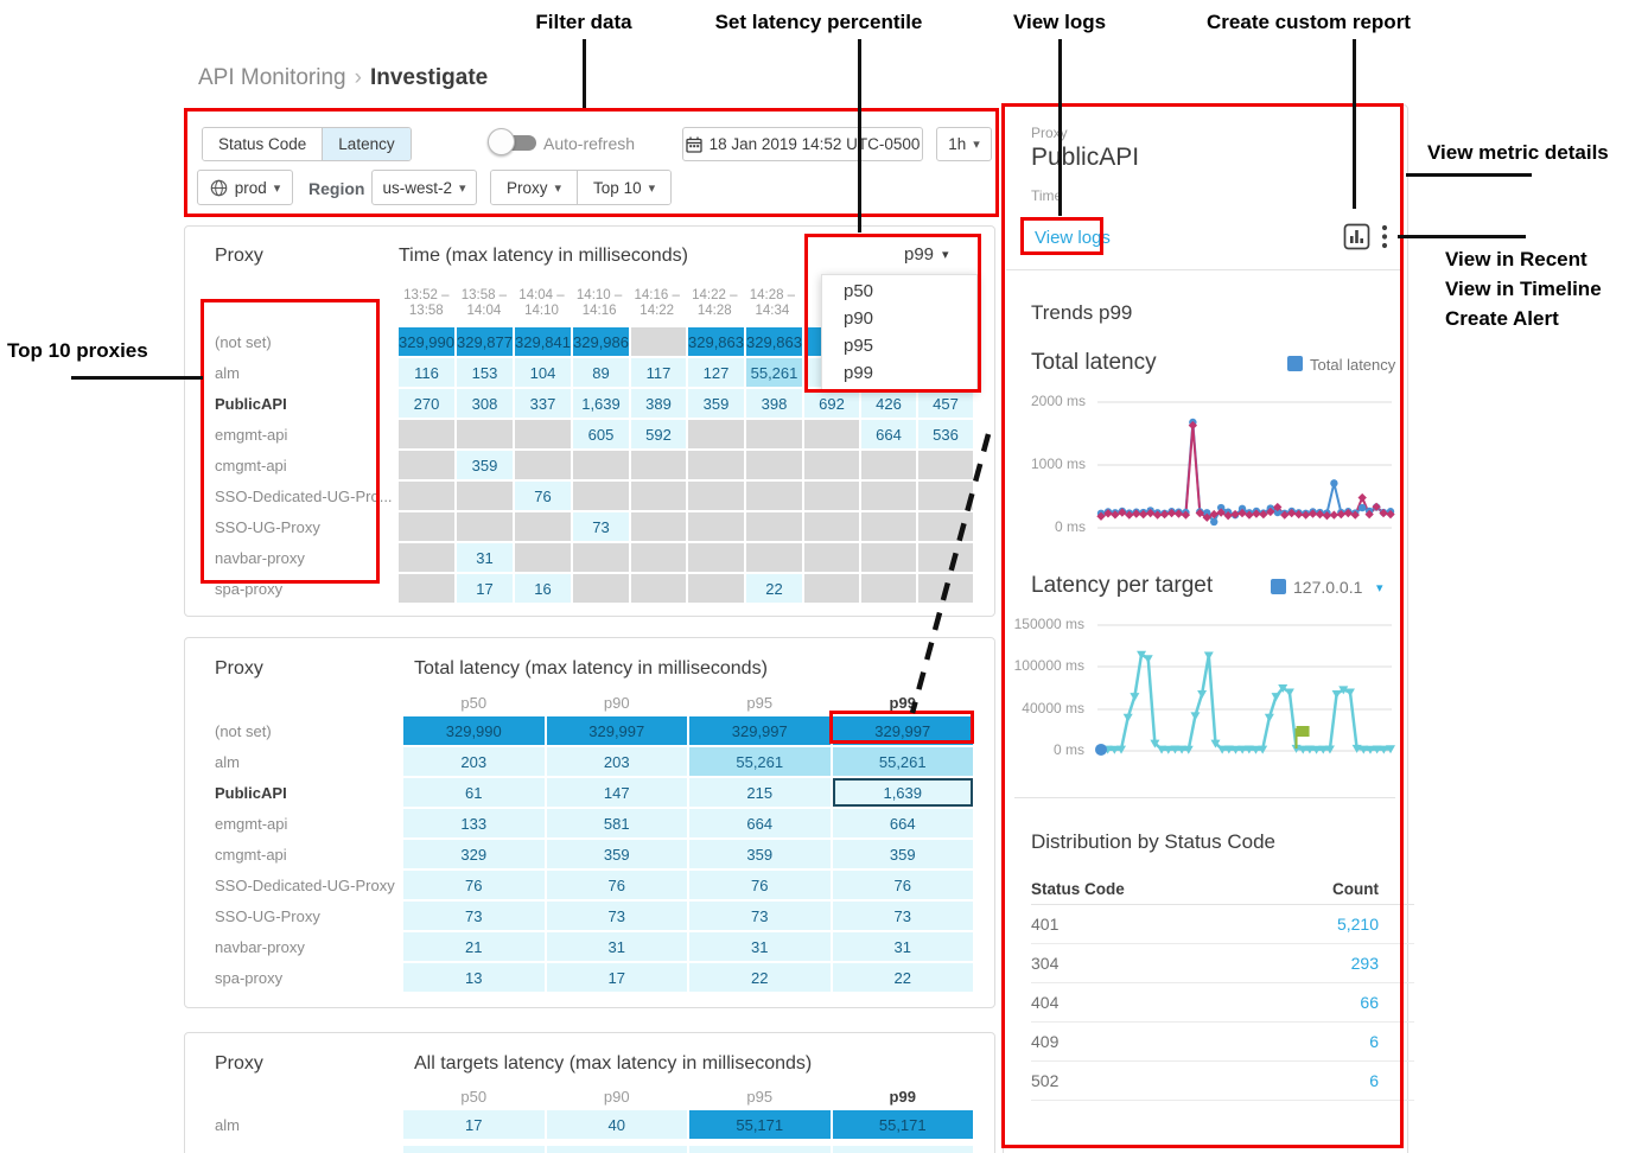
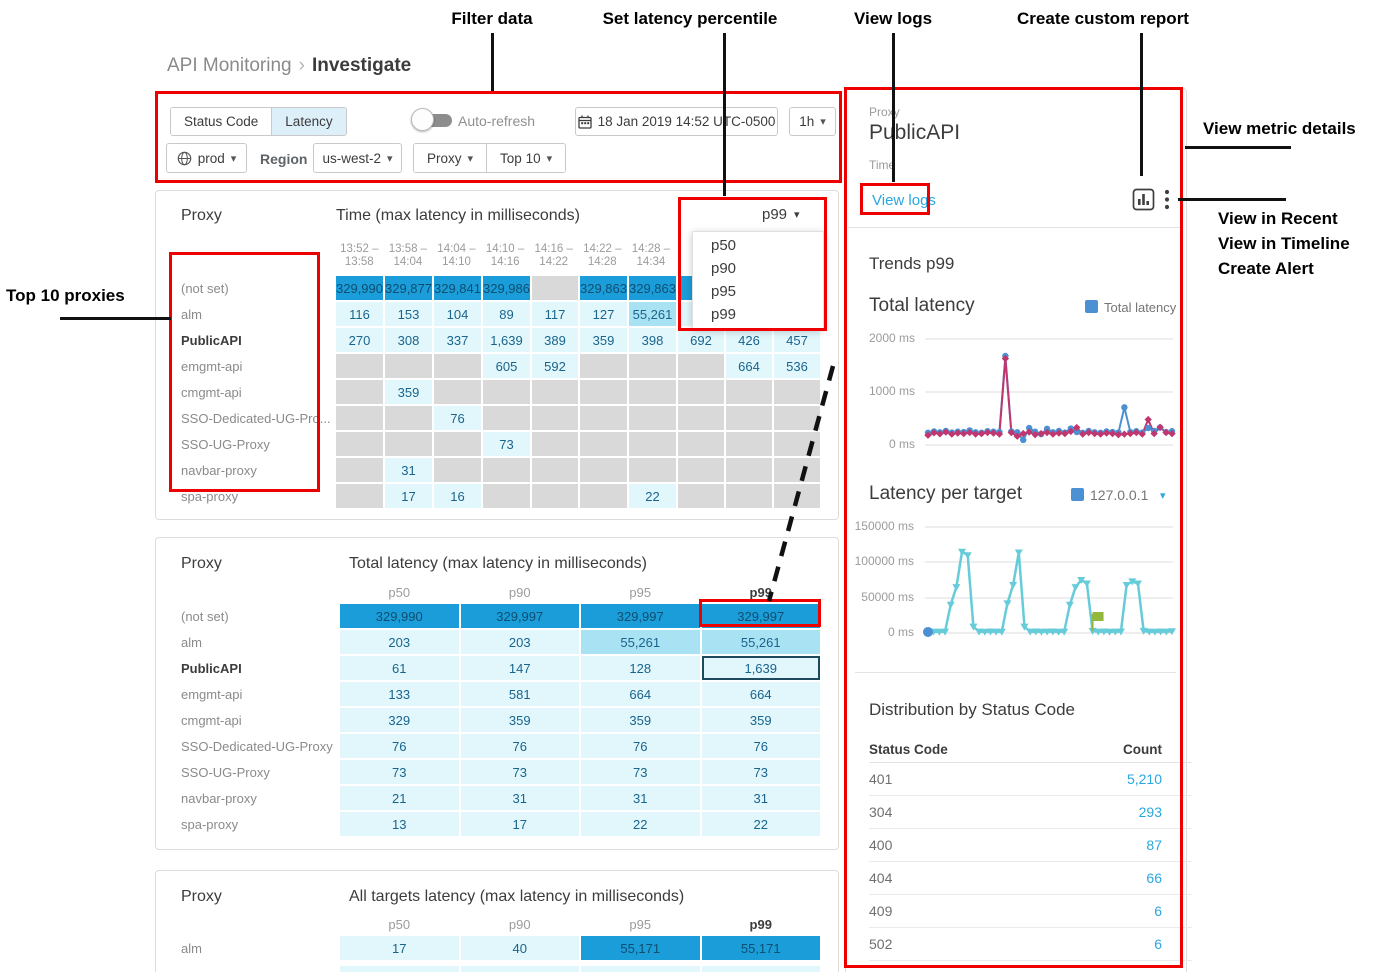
  API Monitoring › Investigate
  Status Code
  Latency
  Auto-refresh
  18 Jan 2019 14:52 UTC-0500
  1h
  prod
  Region
  us-west-2
  Proxy
  Top 10
  Proxy
  Time (max latency in milliseconds)
  13:52 –
  13:58
  13:58 –
  14:04
  14:04 –
  14:10
  14:10 –
  14:16
  14:16 –
  14:22
  14:22 –
  14:28
  14:28 –
  14:34
  (not set)
  alm
  PublicAPI
  emgmt-api
  cmgmt-api
  SSO-Dedicated-UG-Pro...
  SSO-UG-Proxy
  navbar-proxy
  spa-proxy
  329,990
  329,877
  329,841
  329,986
  329,863
  329,863
  116
  153
  104
  89
  117
  127
  55,261
  270
  308
  337
  1,639
  389
  359
  398
  692
  426
  457
  605
  592
  664
  536
  359
  76
  73
  31
  17
  16
  22
  p99
  ▾
  p50
  p90
  p95
  p99
  Proxy
  Total latency (max latency in milliseconds)
  p50
  p90
  p95
  p99
  (not set)
  alm
  PublicAPI
  emgmt-api
  cmgmt-api
  SSO-Dedicated-UG-Proxy
  SSO-UG-Proxy
  navbar-proxy
  spa-proxy
  329,990
  329,997
  329,997
  329,997
  203
  203
  55,261
  55,261
  61
  147
- 215
+ 128
  1,639
  133
  581
  664
  664
  329
  359
  359
  359
  76
  76
  76
  76
  73
  73
  73
  73
  21
  31
  31
  31
  13
  17
  22
  22
  Proxy
  All targets latency (max latency in milliseconds)
  p50
  p90
  p95
  p99
  alm
  17
  40
  55,171
  55,171
  Proxy
  PublicAPI
  Tim
  View logs
  Trends p99
  Total latency
  Total latency
  Latency per target
  127.0.0.1
  ▾
  Distribution by Status Code
  Status Code
  Count
  401
  5,210
  304
  293
+ 400
+ 87
  404
  66
  409
  6
  502
  6
  Filter data
  Set latency percentile
  View logs
  Create custom report
  View metric details
  View in Recent
  View in Timeline
  Create Alert
  Top 10 proxies
  2000 ms
  1000 ms
  0 ms
  150000 ms
  100000 ms
- 40000 ms
+ 50000 ms
  0 ms
